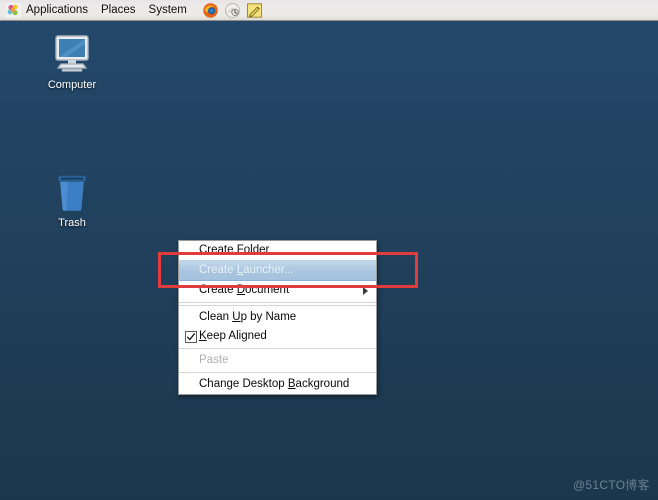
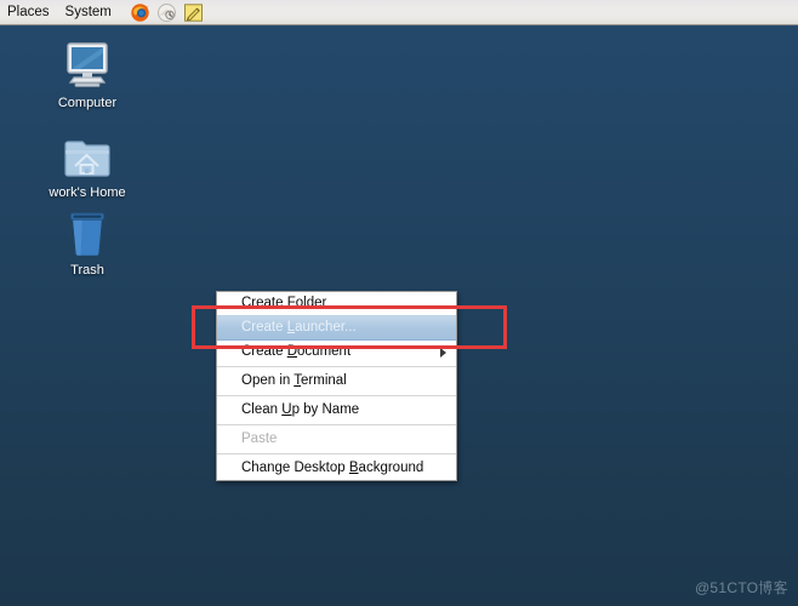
- Applications
  Places
  System
  Computer
+ work's Home
  Trash
  Create Folder
  Create Launcher...
  Create Document
+ Open in Terminal
  Clean Up by Name
- Keep Aligned
  Paste
  Change Desktop Background
  @51CTO博客
